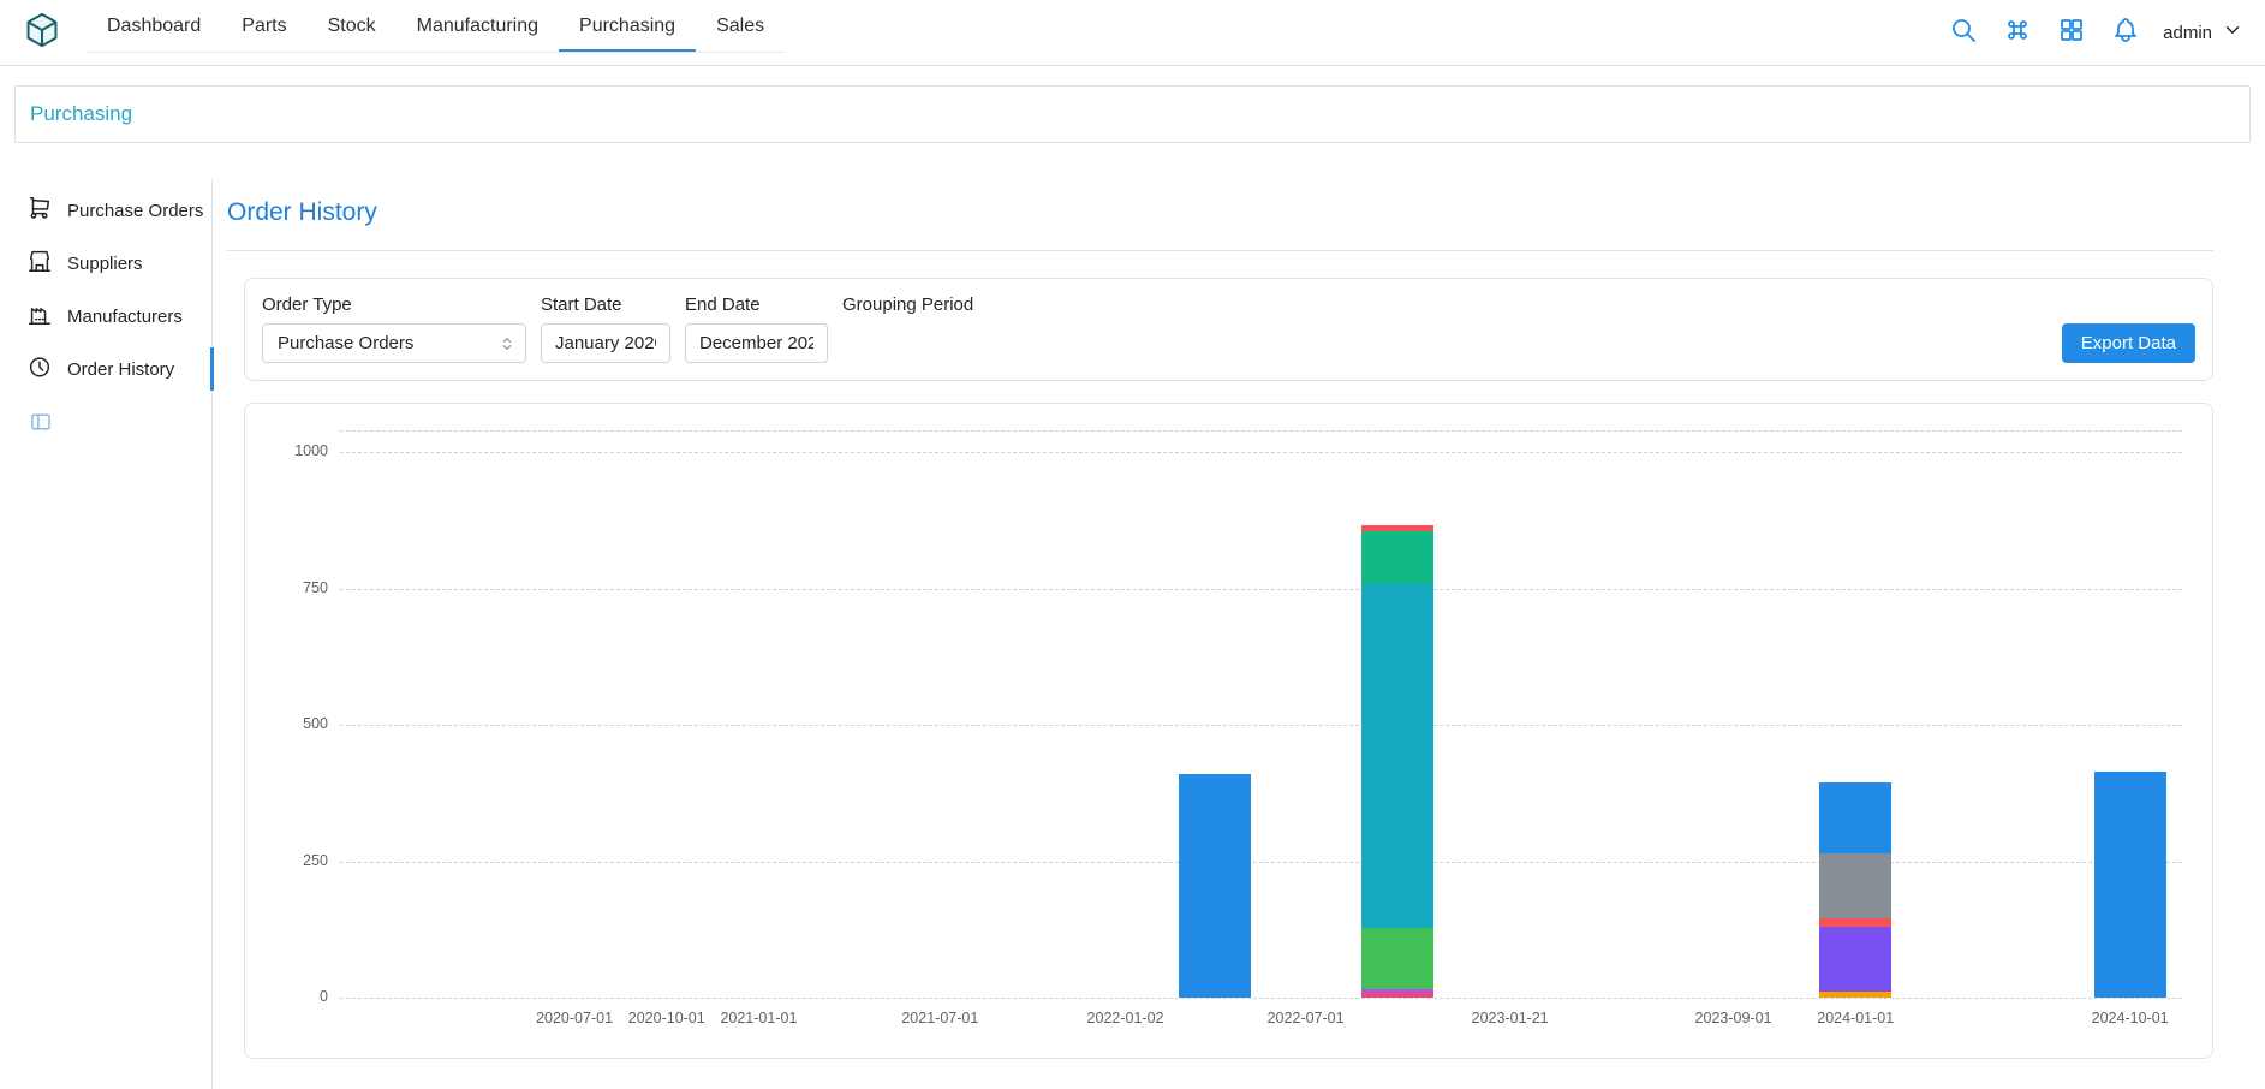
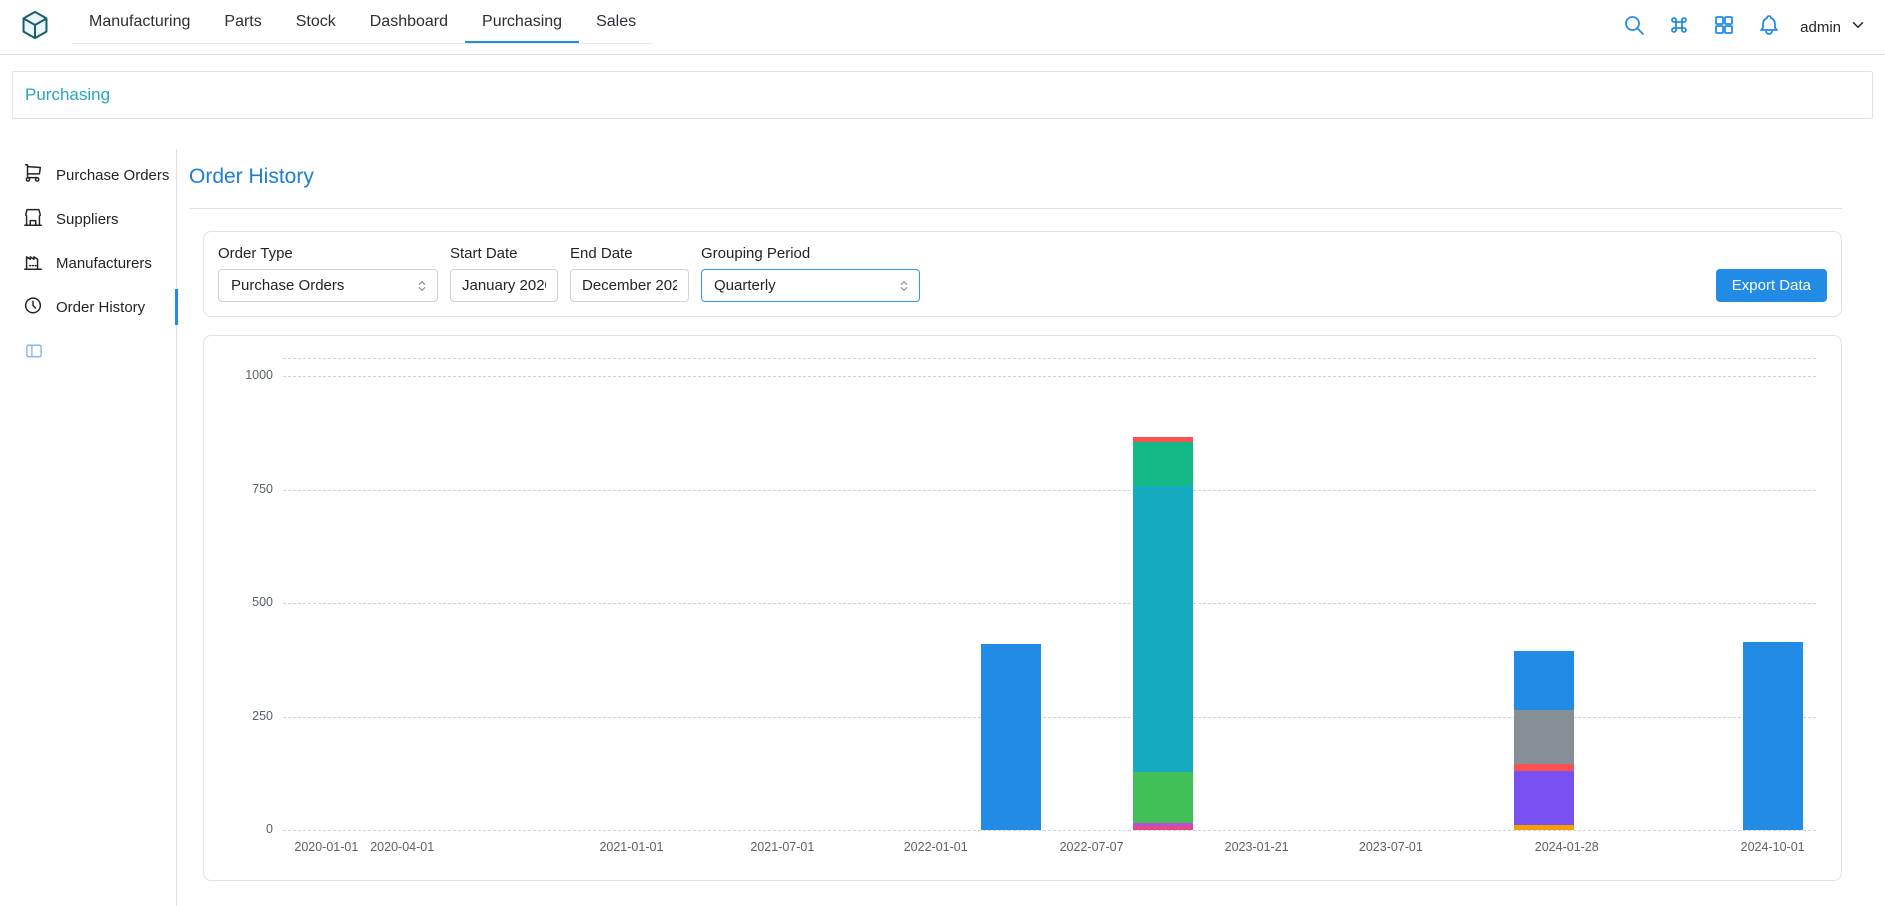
- Dashboard
+ Manufacturing
  Parts
  Stock
- Manufacturing
+ Dashboard
  Purchasing
  Sales
  admin
  Purchasing
  Purchase Orders
  Suppliers
  Manufacturers
  Order History
  Order History
  Order Type
  Purchase Orders
  Start Date
  January 202
  End Date
  December 202
  Grouping Period
+ Quarterly
  Export Data
  0
  250
  500
  750
  1000
- 2020-10-01
+ 2020-01-01
- 2020-07-01
+ 2020-04-01
  2021-01-01
  2021-07-01
- 2022-01-02
+ 2022-01-01
- 2022-07-01
+ 2022-07-07
  2023-01-21
- 2023-09-01
+ 2023-07-01
- 2024-01-01
+ 2024-01-28
  2024-10-01
